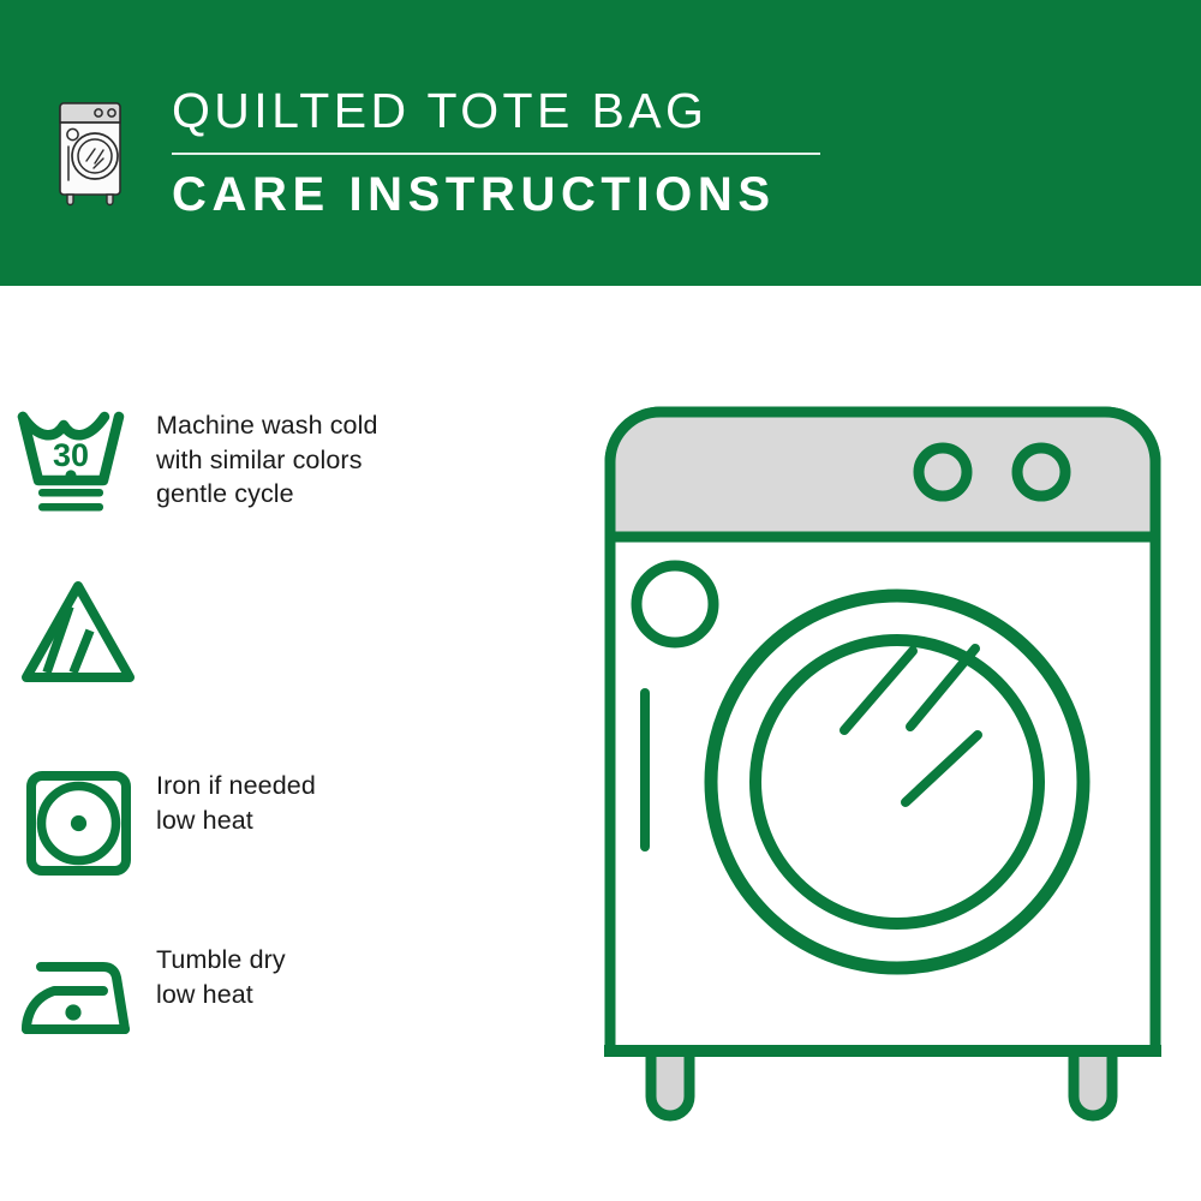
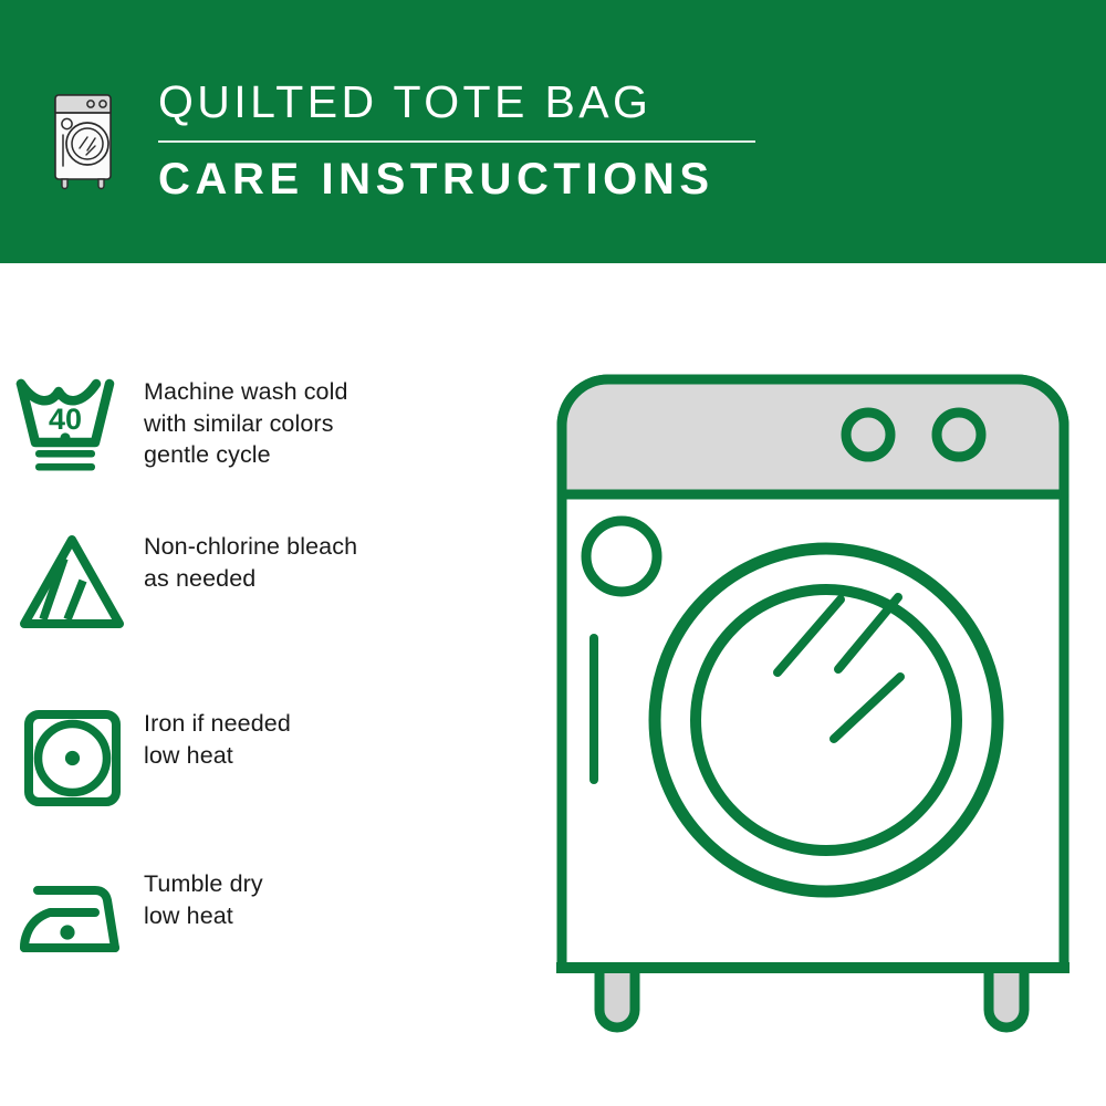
  QUILTED TOTE BAG
  CARE INSTRUCTIONS
- 30
+ 40
  Machine wash cold
  with similar colors
  gentle cycle
+ Non-chlorine bleach
+ as needed
  Iron if needed
  low heat
  Tumble dry
  low heat
